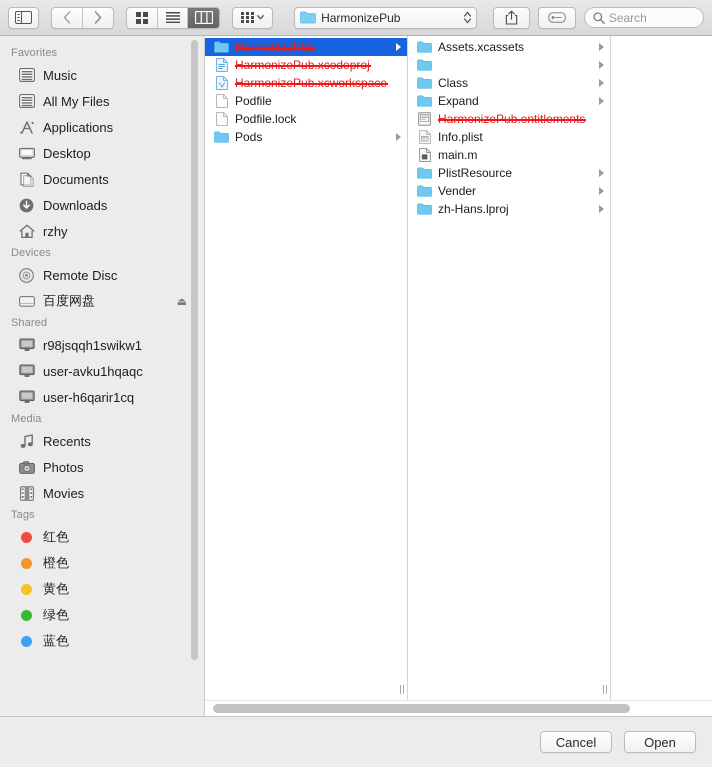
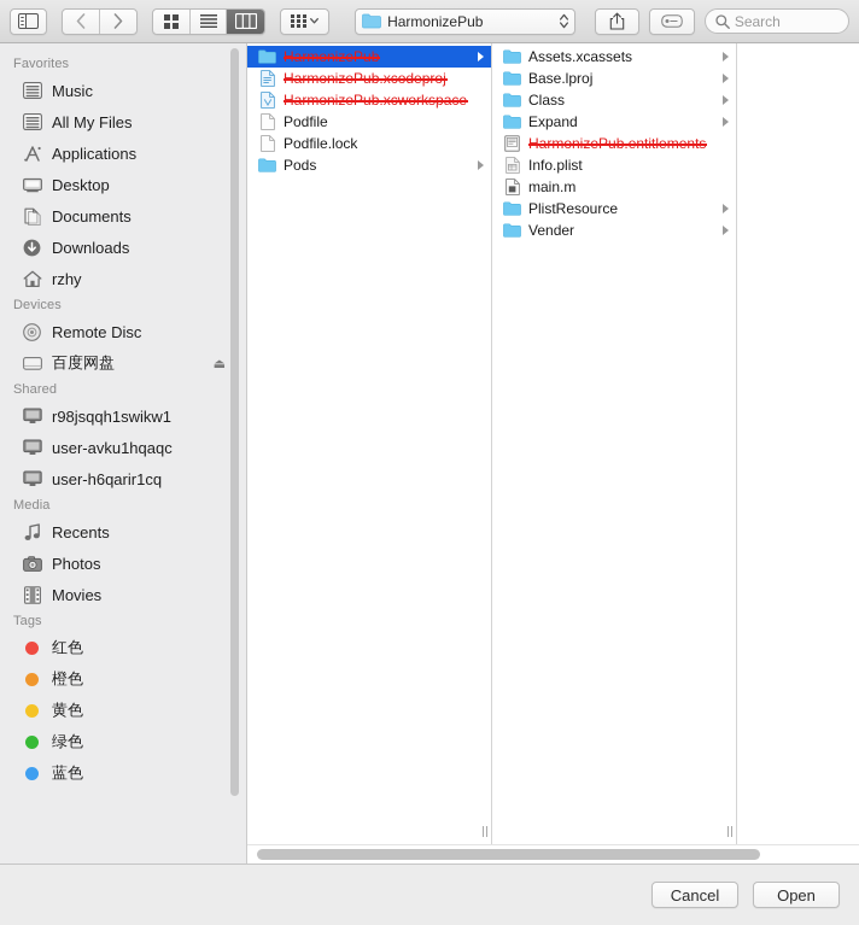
  HarmonizePub
  Search
  Favorites
  Music
  All My Files
  Applications
  Desktop
  Documents
  Downloads
  rzhy
  Devices
  Remote Disc
  百度网盘
  ⏏
  Shared
  r98jsqqh1swikw1
  user-avku1hqaqc
  user-h6qarir1cq
  Media
  Recents
  Photos
  Movies
  Tags
  红色
  橙色
  黄色
  绿色
  蓝色
  HarmonizePub
  HarmonizePub.xcodeproj
  HarmonizePub.xcworkspace
  Podfile
  Podfile.lock
  Pods
  Assets.xcassets
+ Base.lproj
  Class
  Expand
  HarmonizePub.entitlements
  Info.plist
  main.m
  PlistResource
  Vender
- zh-Hans.lproj
  Cancel
  Open
